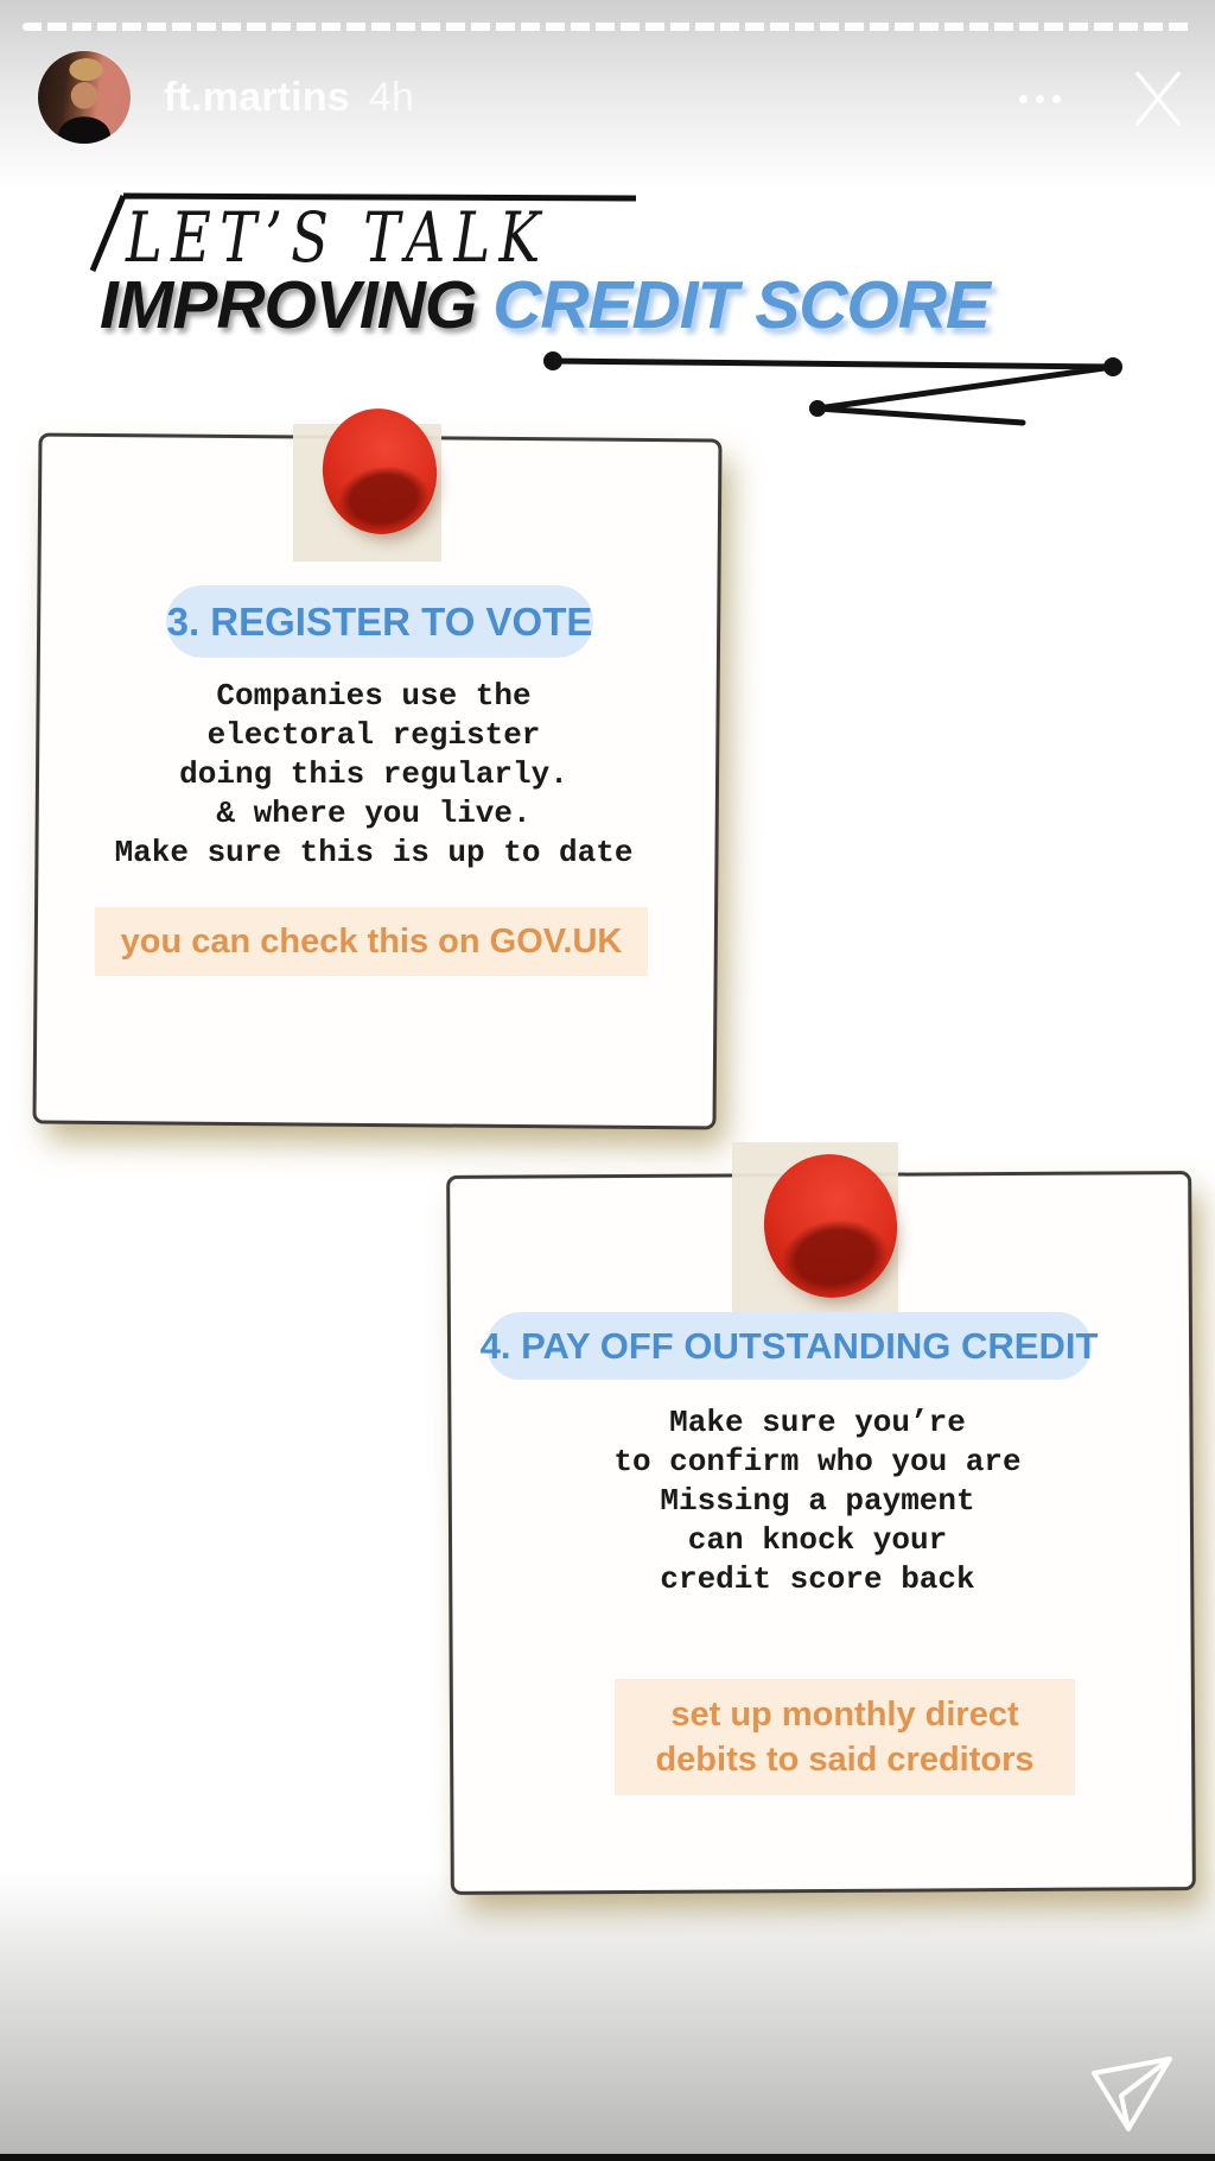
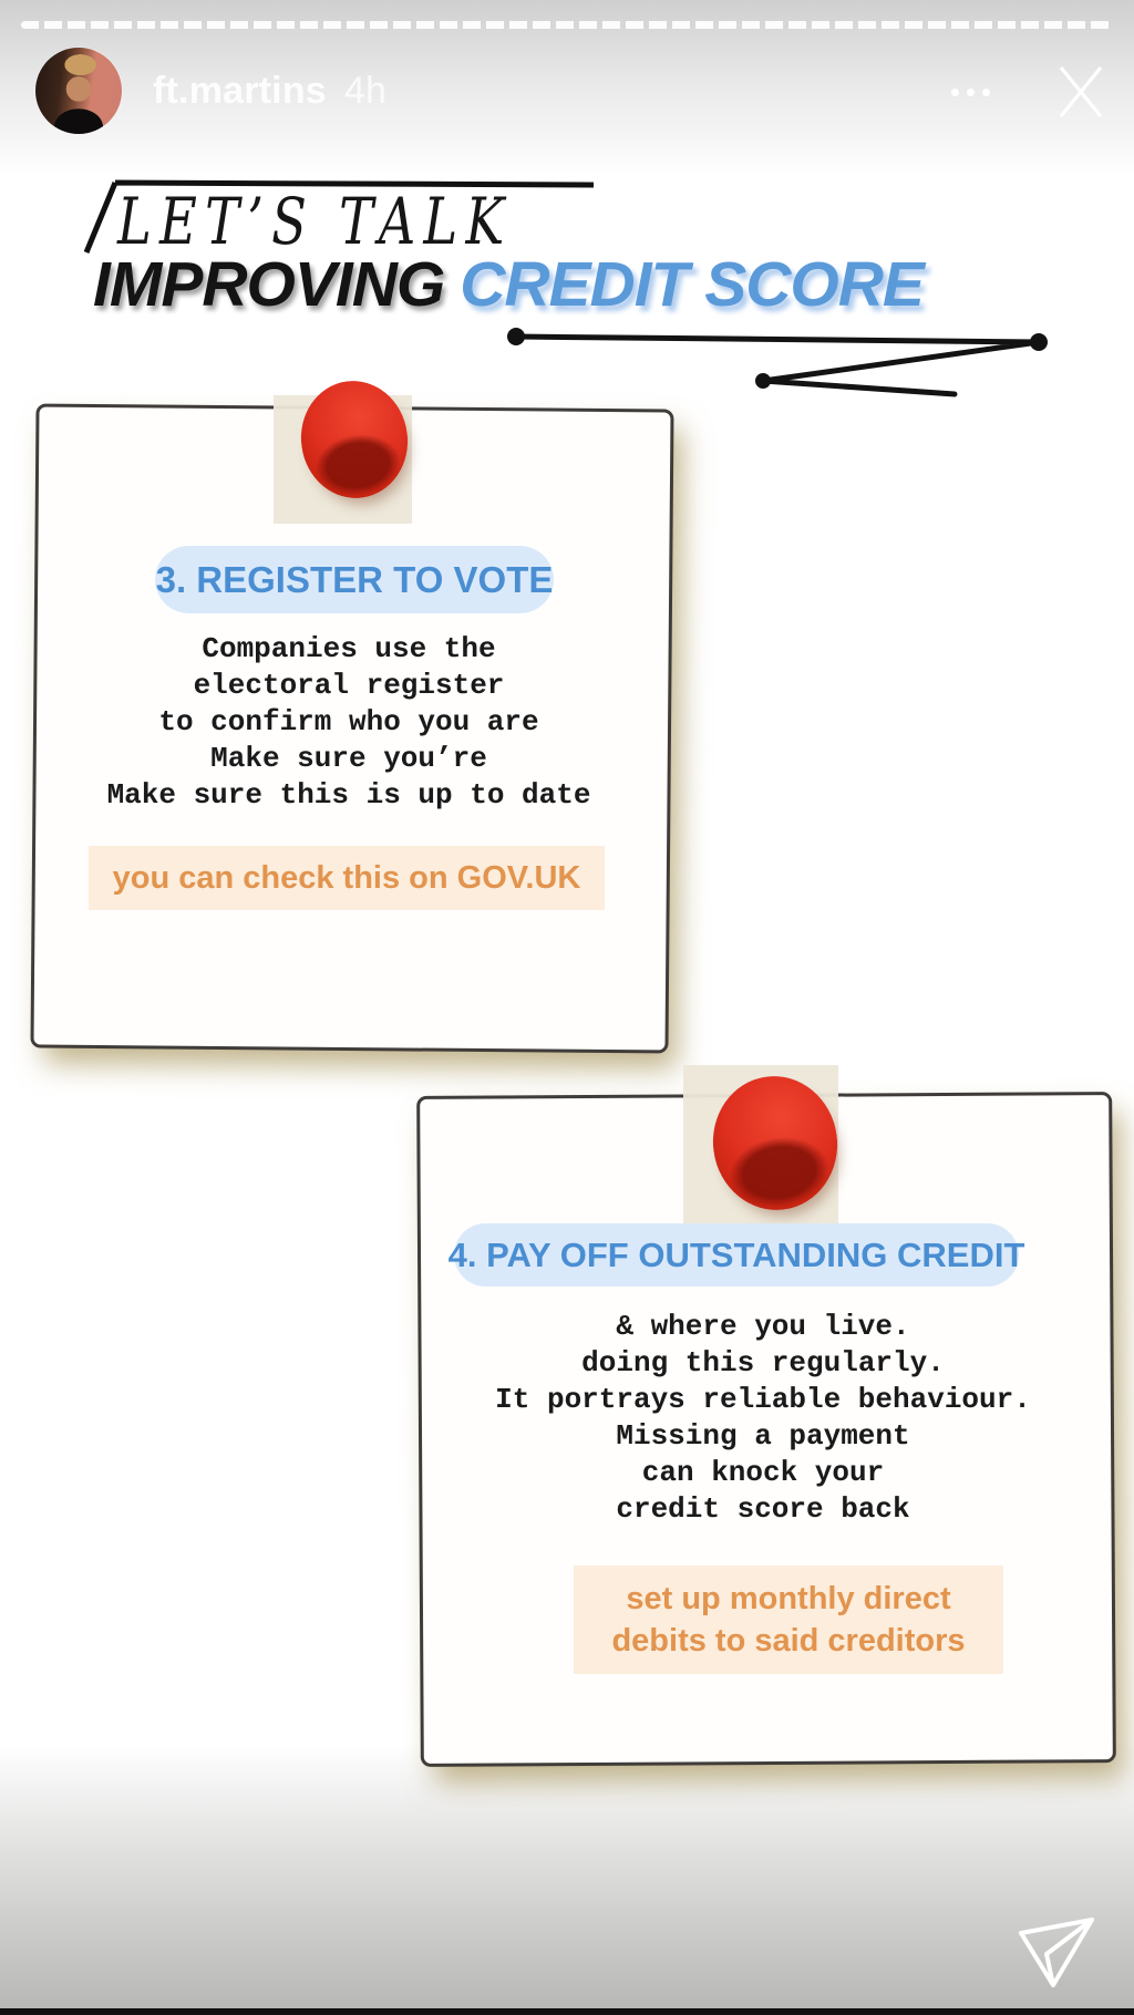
  ft.martins
  LET’S TALK
  IMPROVING CREDIT SCORE
  3. REGISTER TO VOTE
  Companies use the
  electoral register
- doing this regularly.
+ to confirm who you are
- & where you live.
+ Make sure you’re
  Make sure this is up to date
  you can check this on GOV.UK
  4. PAY OFF OUTSTANDING CREDIT
- Make sure you’re
+ & where you live.
- to confirm who you are
+ doing this regularly.
+ It portrays reliable behaviour.
  Missing a payment
  can knock your
  credit score back
  set up monthly direct
  debits to said creditors
